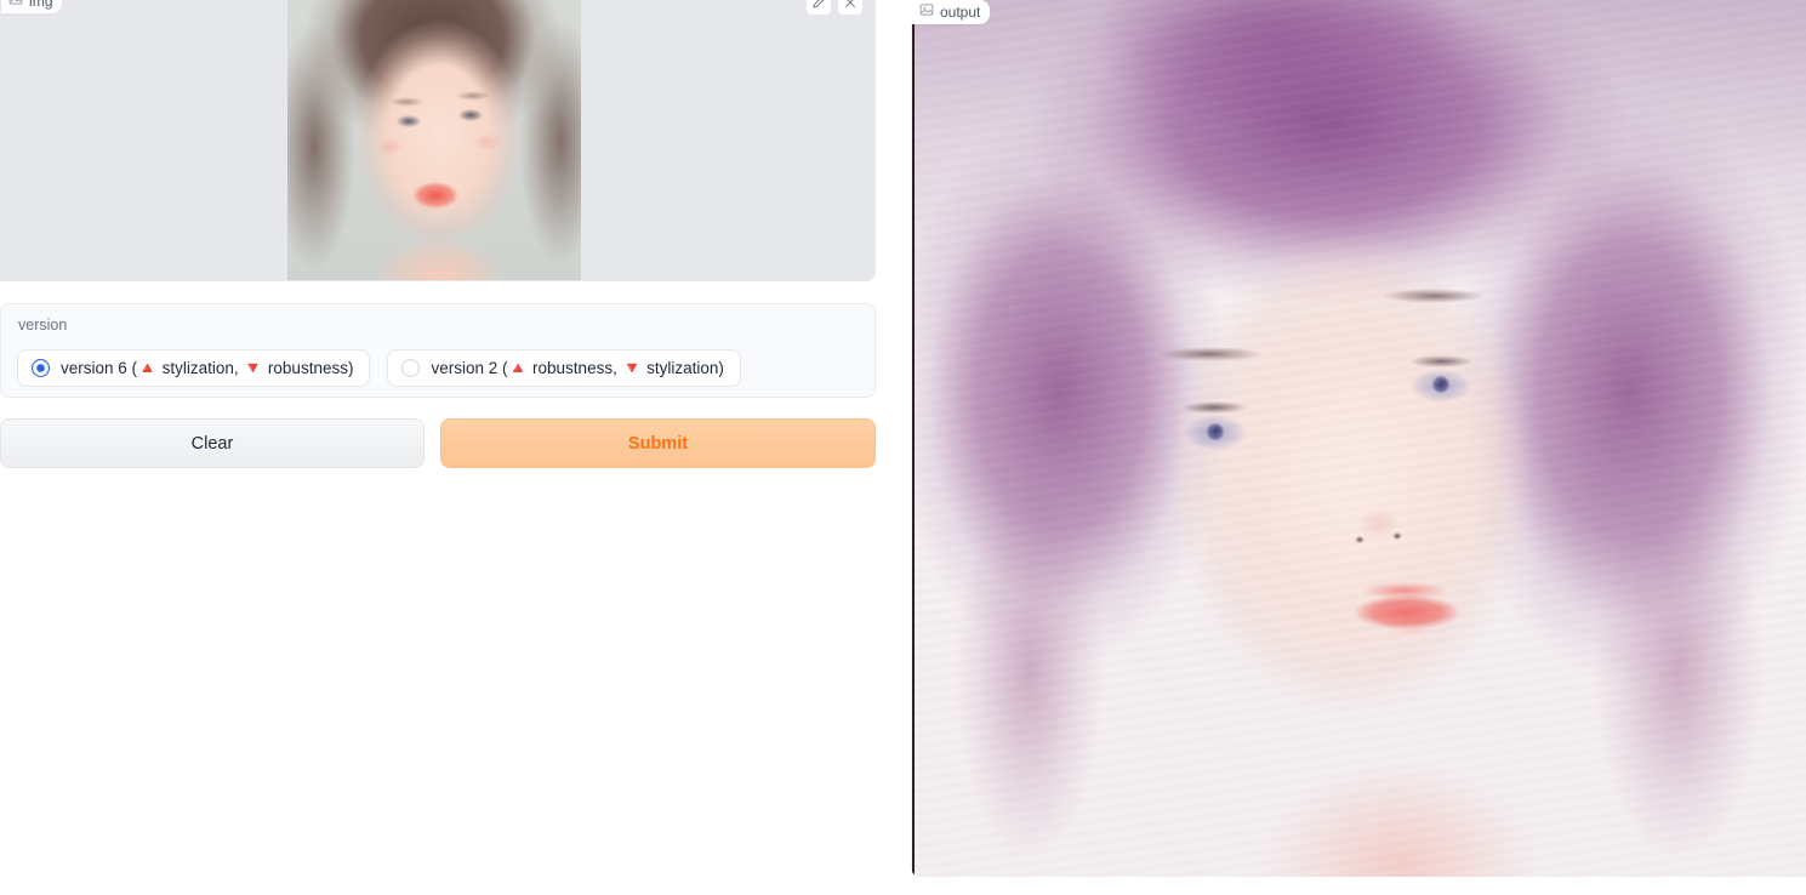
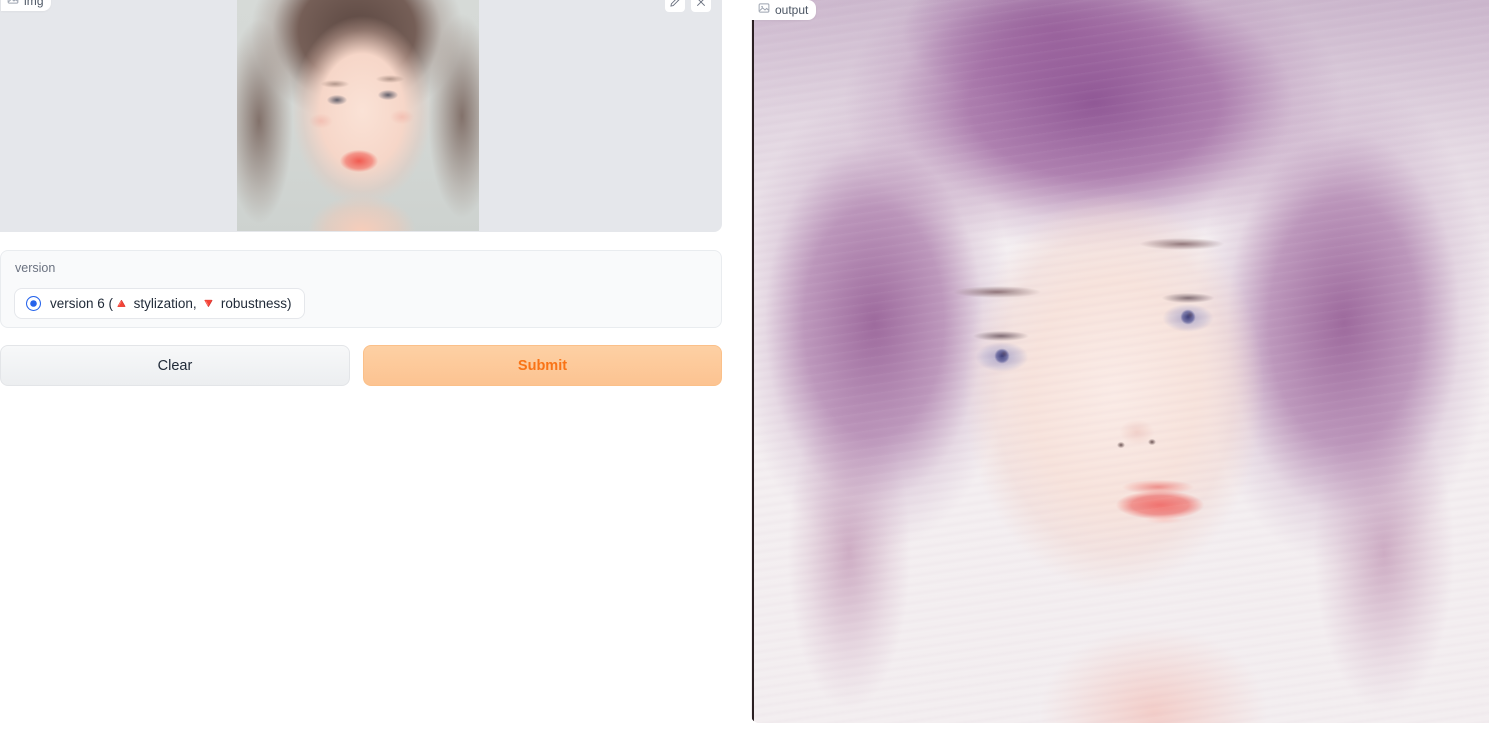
  img
  version
  version 6 (🔺 stylization, 🔻 robustness)
- version 2 (🔺 robustness, 🔻 stylization)
  Clear
  Submit
  output
